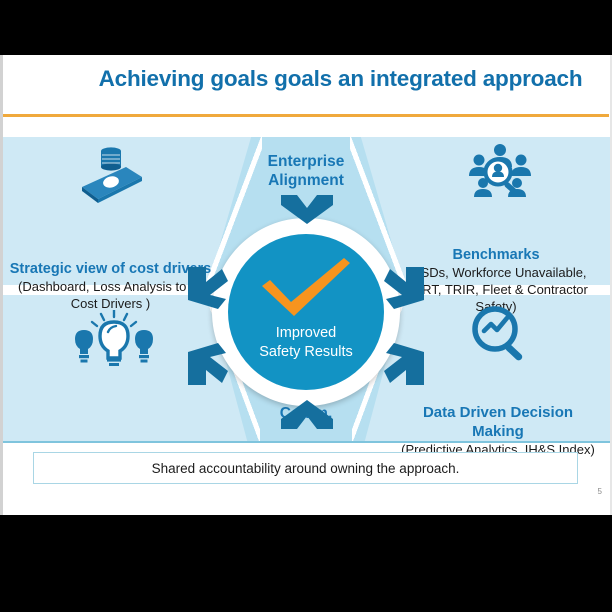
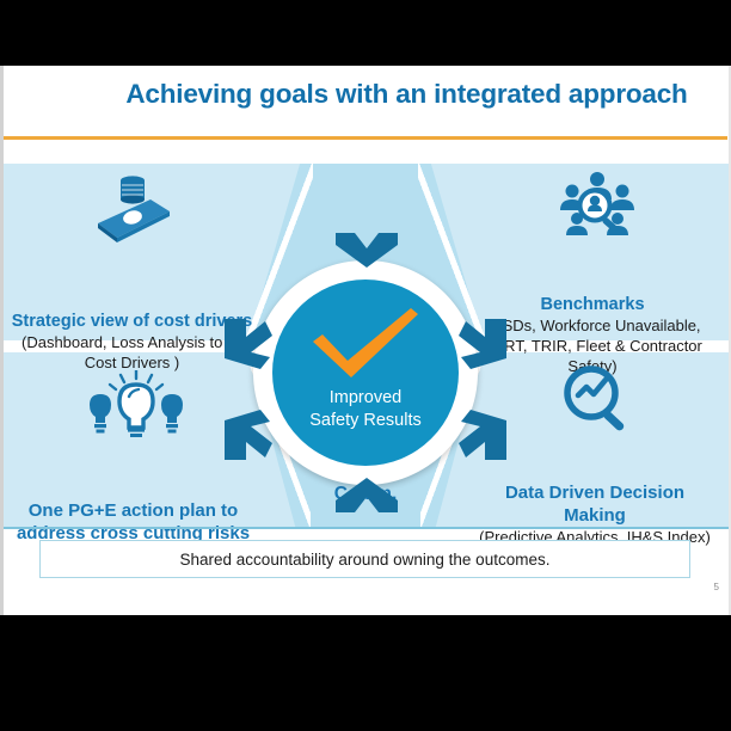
- Achieving goals goals an integrated approach
+ Achieving goals with an integrated approach
- Enterprise
- Alignment
  Improved
  Safety Results
  Strategic view of cost drivs (Dashboard, Loss Analysis to Cost Drivers )
  Benchmarks
  SDs, Workforce Unavailable, RT, TRIR, Fleet & Contractor Saety)
+ One PG+E action plan to address cross cutting risks
  Data Driven Decision Making
  (Predictive Analytics, IH&S Index)
- Shared accountability around owning the approach.
+ Shared accountability around owning the outcomes.
  5
